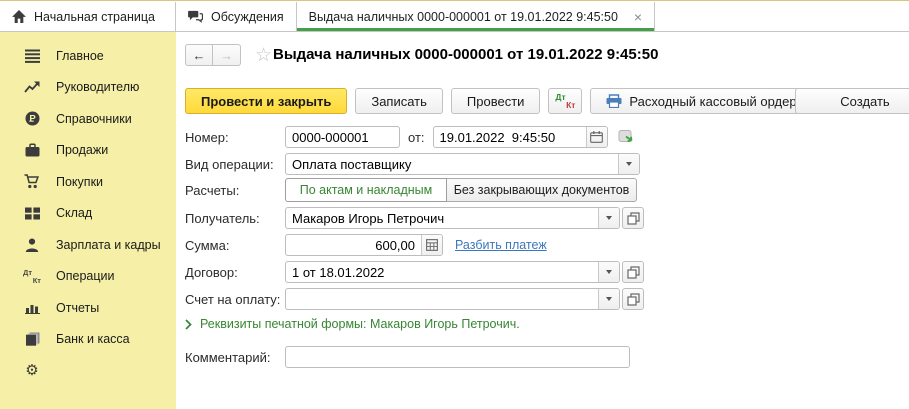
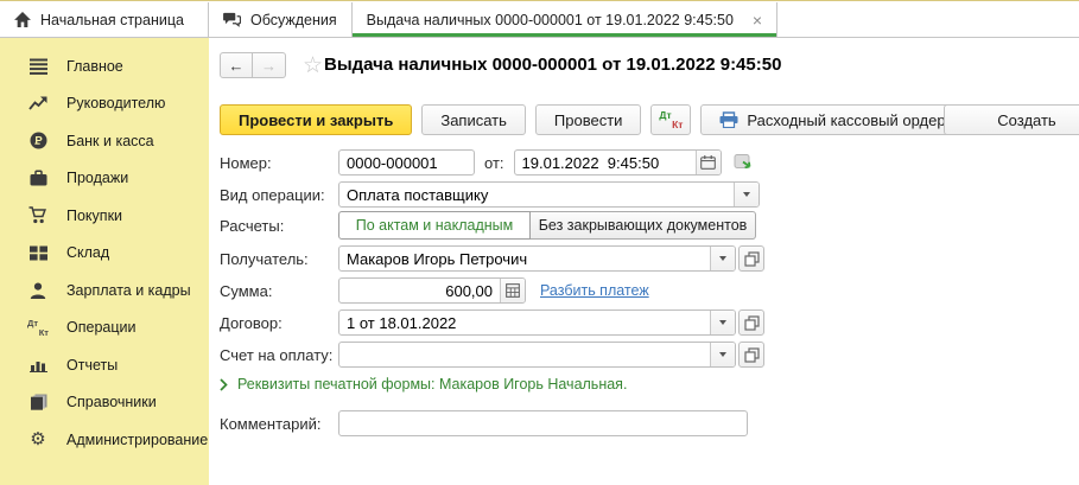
  Начальная страница
  Обсуждения
  Выдача наличных 0000-000001 от 19.01.2022 9:45:50
  ×
  Главное
  Руководителю
  P
- Справочники
+ Банк и касса
  Продажи
  Покупки
  Склад
  Зарплата и кадры
  Дт
  Кт
  Операции
  Отчеты
- Банк и касса
+ Справочники
  ⚙
+ Администрирование
  ←
  →
  ☆
  Выдача наличных 0000-000001 от 19.01.2022 9:45:50
  Провести и закрыть
  Записать
  Провести
  Дт
  Кт
  Расходный кассовый ордер
  Создать
  Номер:
  0000-000001
  от:
  19.01.2022 9:45:50
  Вид операции:
  Оплата поставщику
  Расчеты:
  По актам и накладным
  Без закрывающих документов
  Получатель:
  Макаров Игорь Петрочич
  Сумма:
  600,00
  Разбить платеж
  Договор:
  1 от 18.01.2022
  Счет на оплату:
- Реквизиты печатной формы: Макаров Игорь Петрочич.
+ Реквизиты печатной формы: Макаров Игорь Начальная.
  Комментарий:
